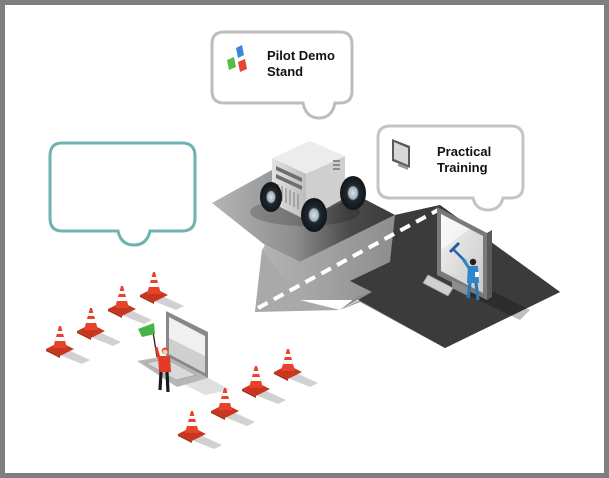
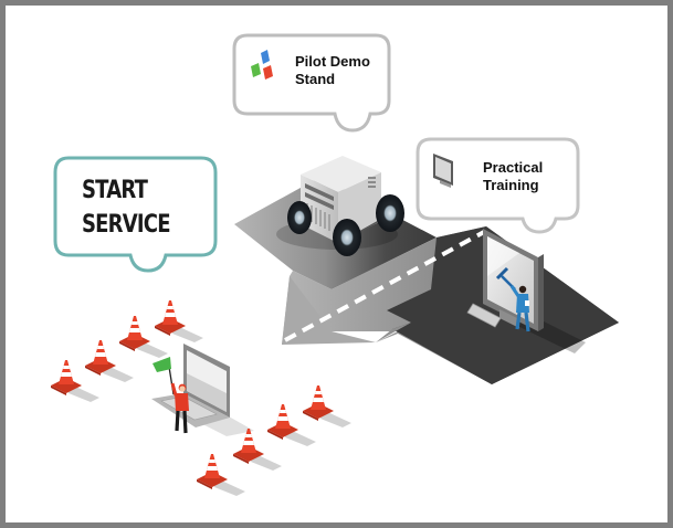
  Pilot Demo
  Stand
  Practical
  Training
+ START
+ SERVICE
